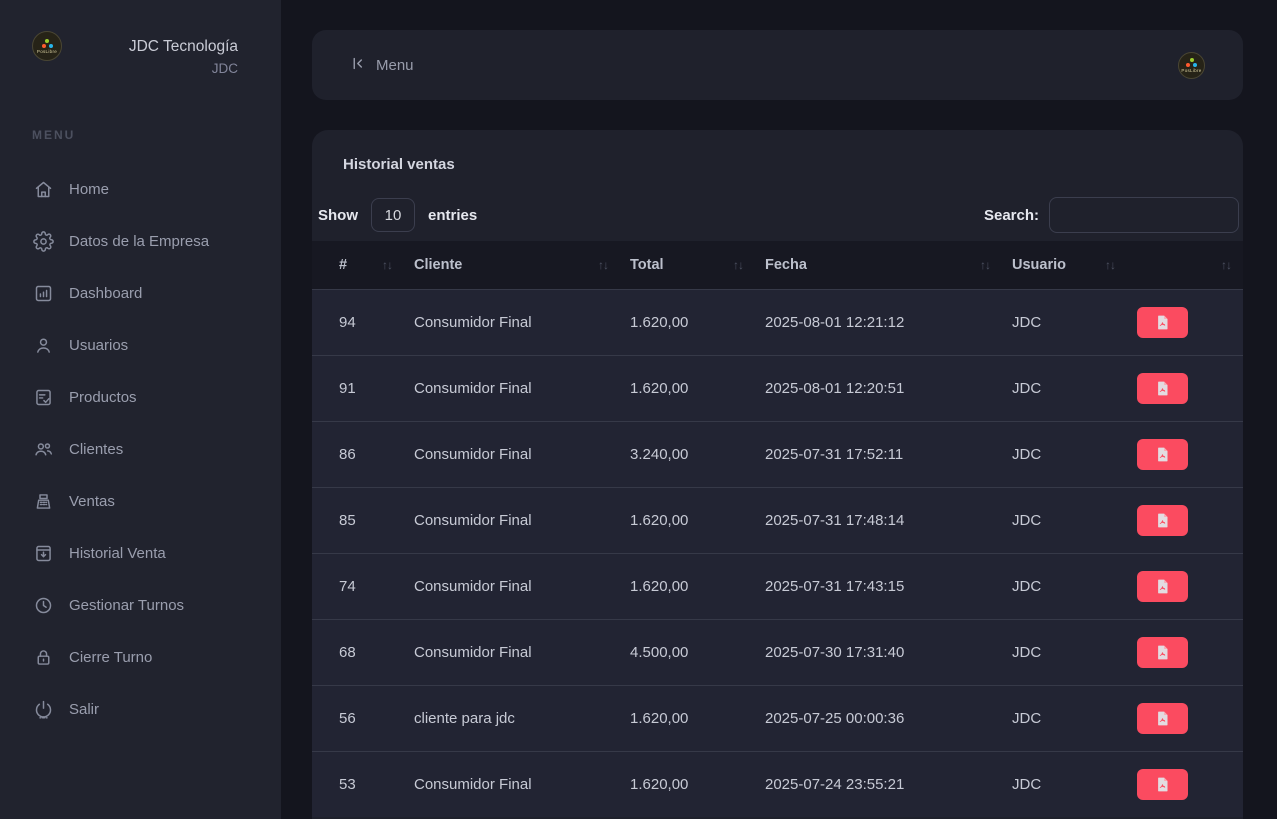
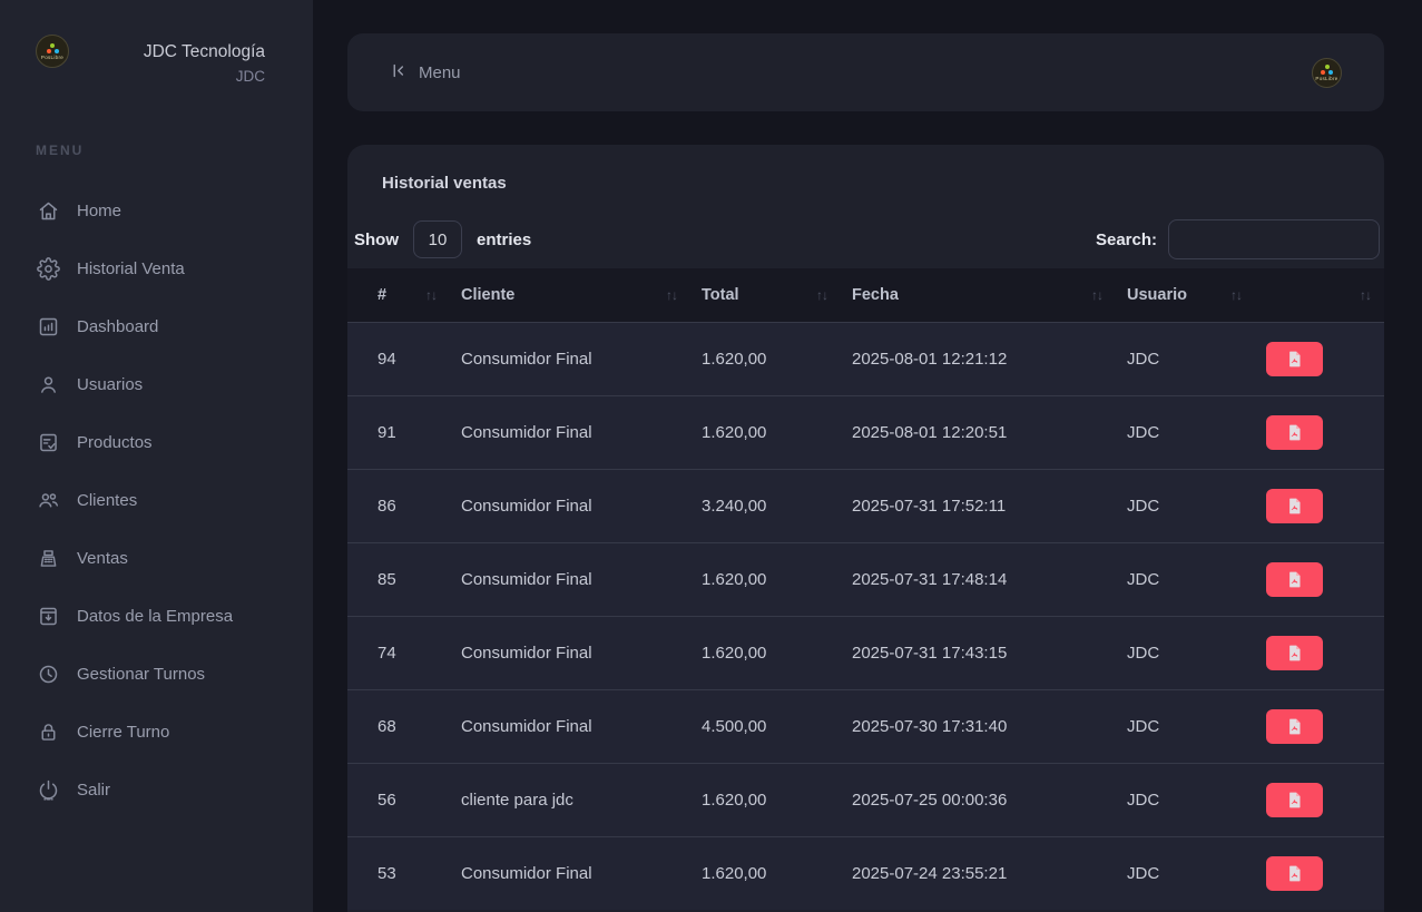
  JDC Tecnología
  JDC
  MENU
  Home
- Datos de la Empresa
+ Historial Venta
  Dashboard
  Usuarios
  Productos
  Clientes
  Ventas
- Historial Venta
+ Datos de la Empresa
  Gestionar Turnos
  Cierre Turno
  Salir
  Menu
  Historial ventas
  Show
  10
  entries
  Search:
  # ↑↓	Cliente ↑↓	Total ↑↓	Fecha ↑↓	Usuario ↑↓	↑↓
  94	Consumidor Final	1.620,00	2025-08-01 12:21:12	JDC
  91	Consumidor Final	1.620,00	2025-08-01 12:20:51	JDC
  86	Consumidor Final	3.240,00	2025-07-31 17:52:11	JDC
  85	Consumidor Final	1.620,00	2025-07-31 17:48:14	JDC
  74	Consumidor Final	1.620,00	2025-07-31 17:43:15	JDC
  68	Consumidor Final	4.500,00	2025-07-30 17:31:40	JDC
  56	cliente para jdc	1.620,00	2025-07-25 00:00:36	JDC
  53	Consumidor Final	1.620,00	2025-07-24 23:55:21	JDC
